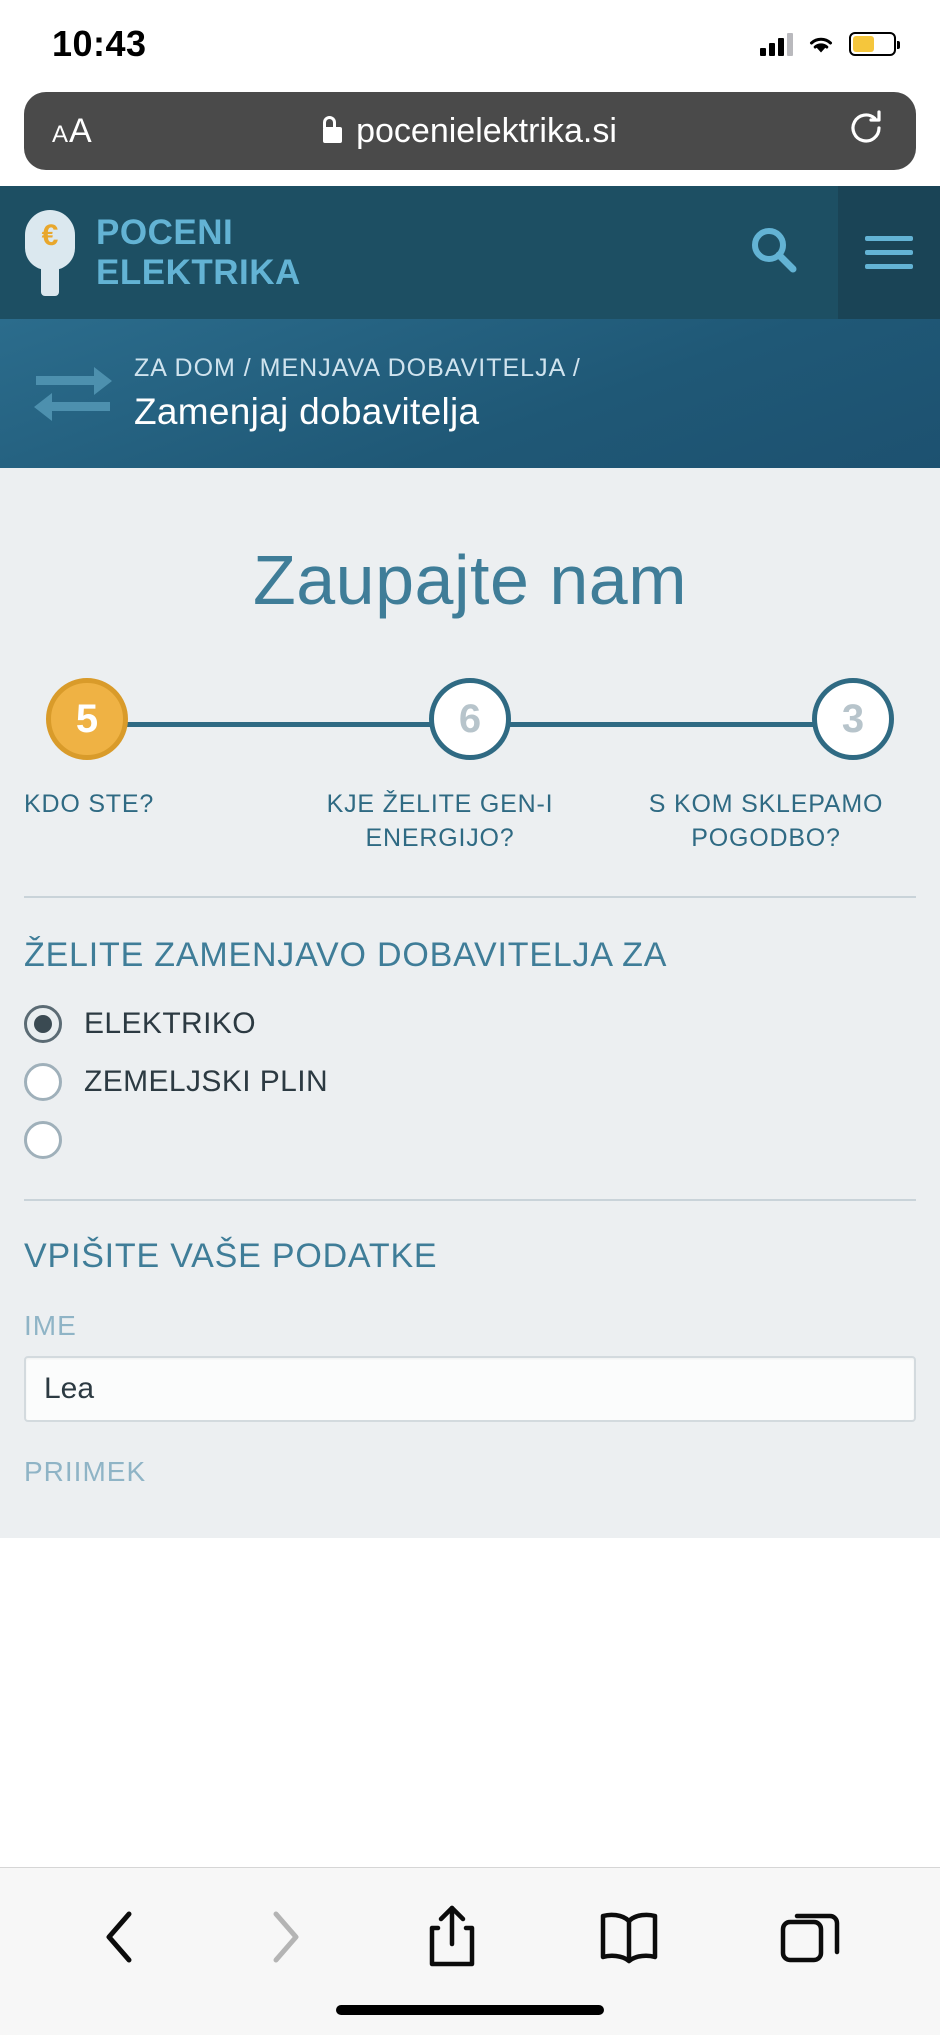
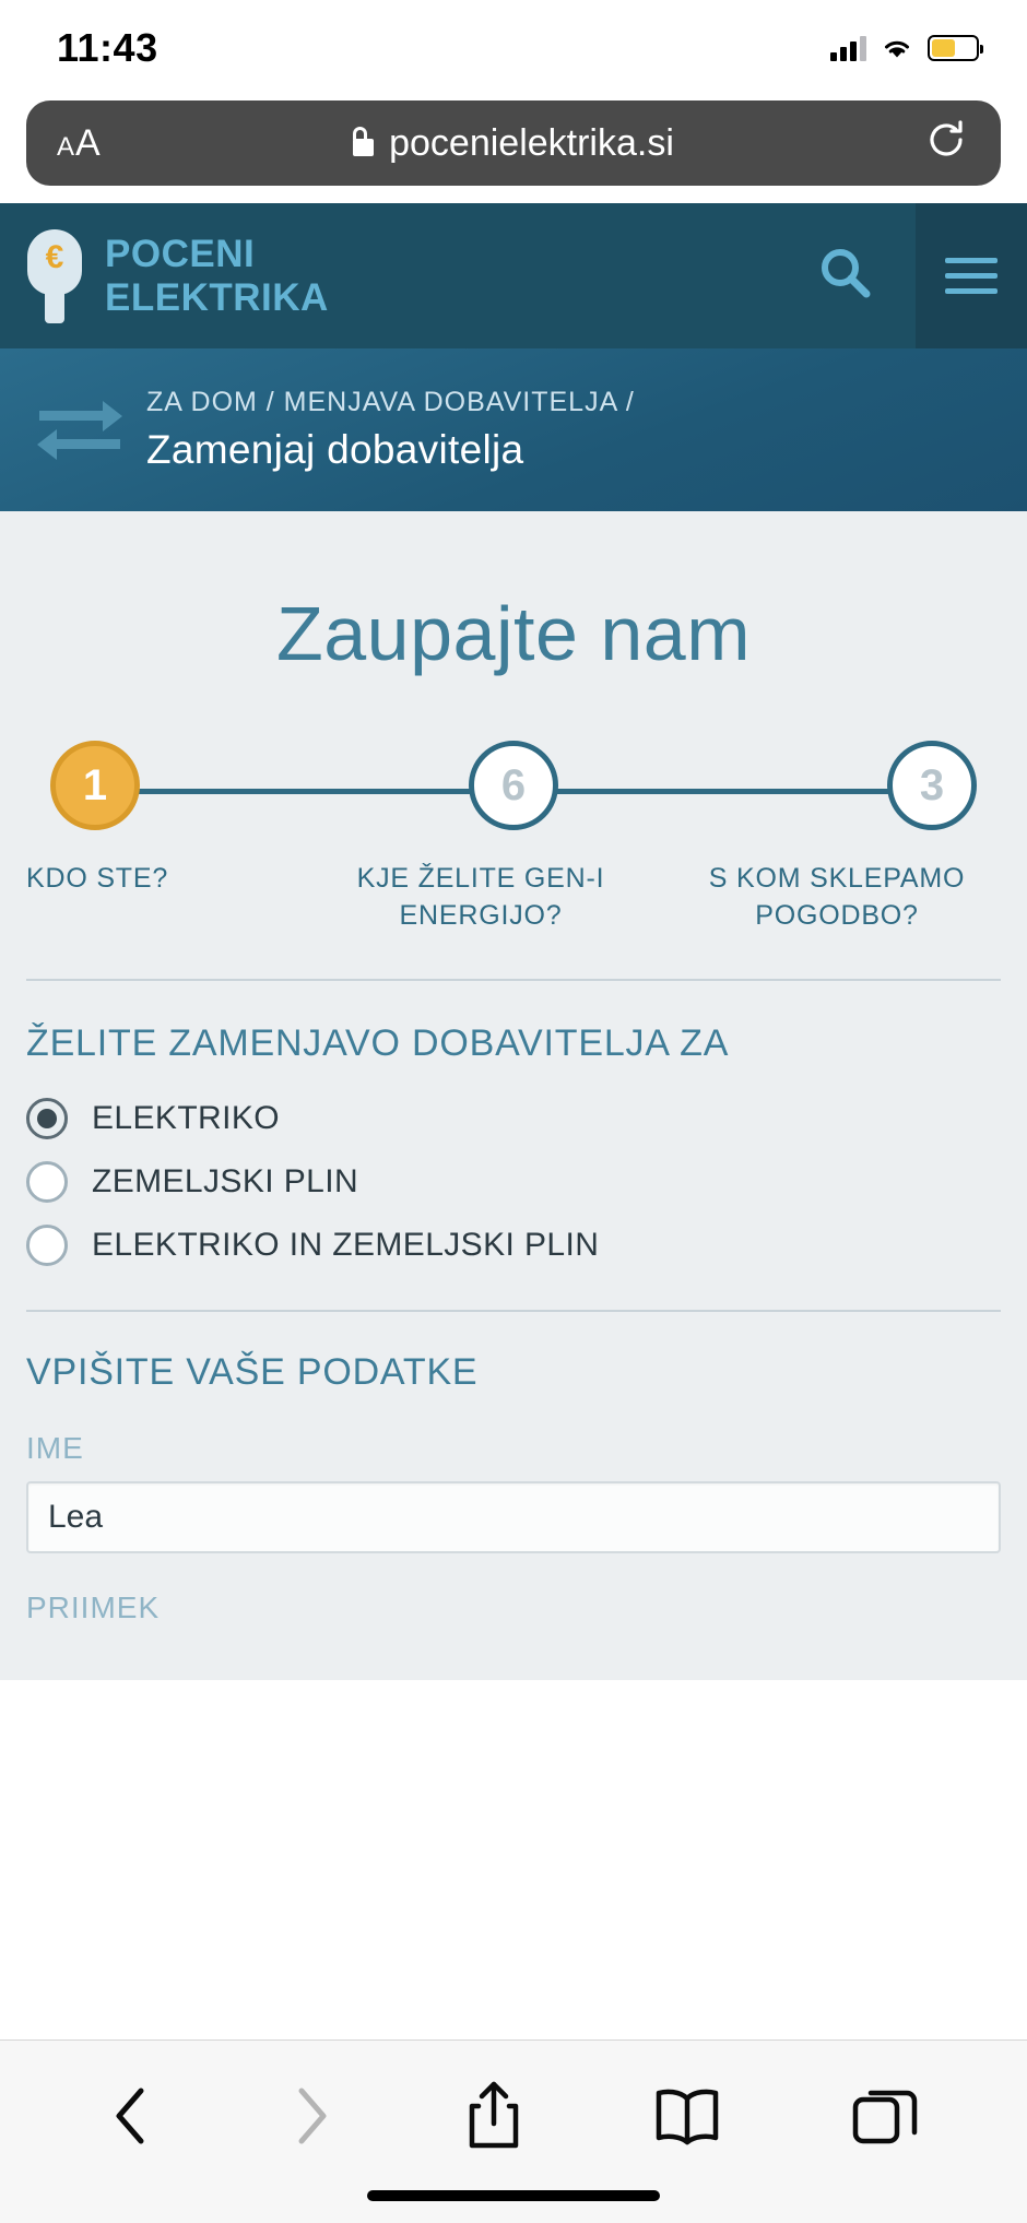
- 10:43
+ 11:43
  A
  A
  pocenielektrika.si
  POCENI
  ELEKTRIKA
  ZA DOM / MENJAVA DOBAVITELJA /
  Zamenjaj dobavitelja
  Zaupajte nam
- 5
+ 1
  6
  3
  KDO STE?
  KJE ŽELITE GEN-I ENERGIJO?
  S KOM SKLEPAMO POGODBO?
  ŽELITE ZAMENJAVO DOBAVITELJA ZA
  ELEKTRIKO
  ZEMELJSKI PLIN
+ ELEKTRIKO IN ZEMELJSKI PLIN
  VPIŠITE VAŠE PODATKE
  IME
  Lea
  PRIIMEK
